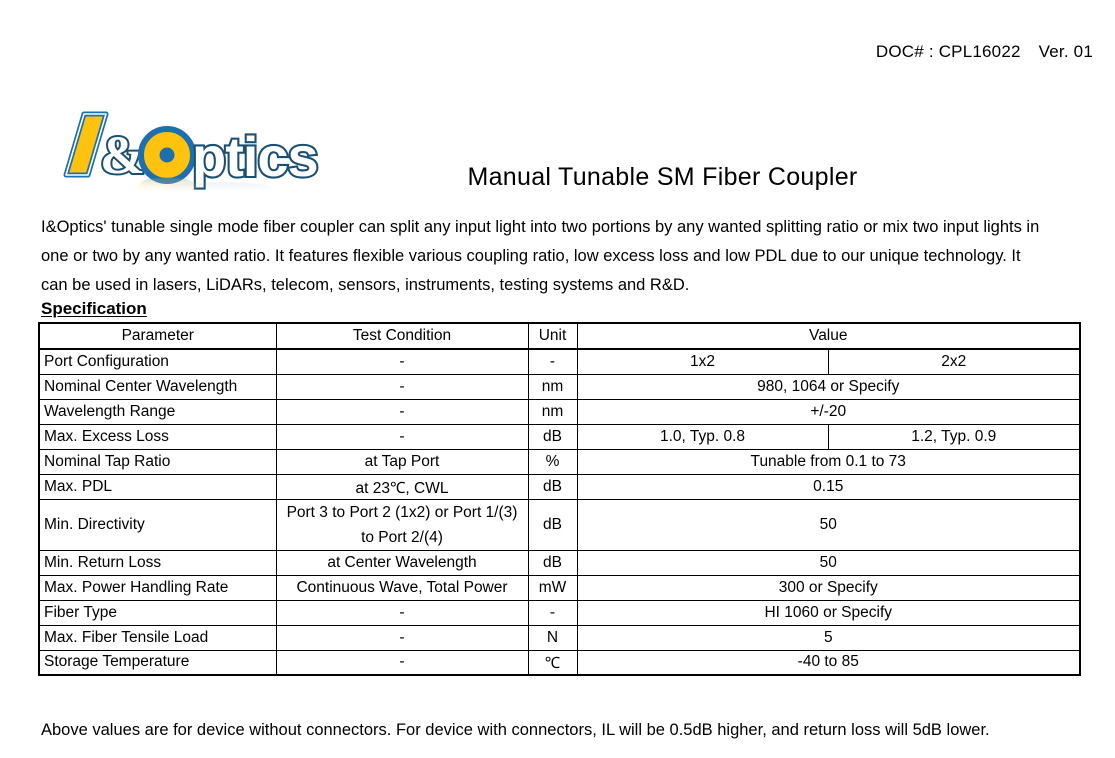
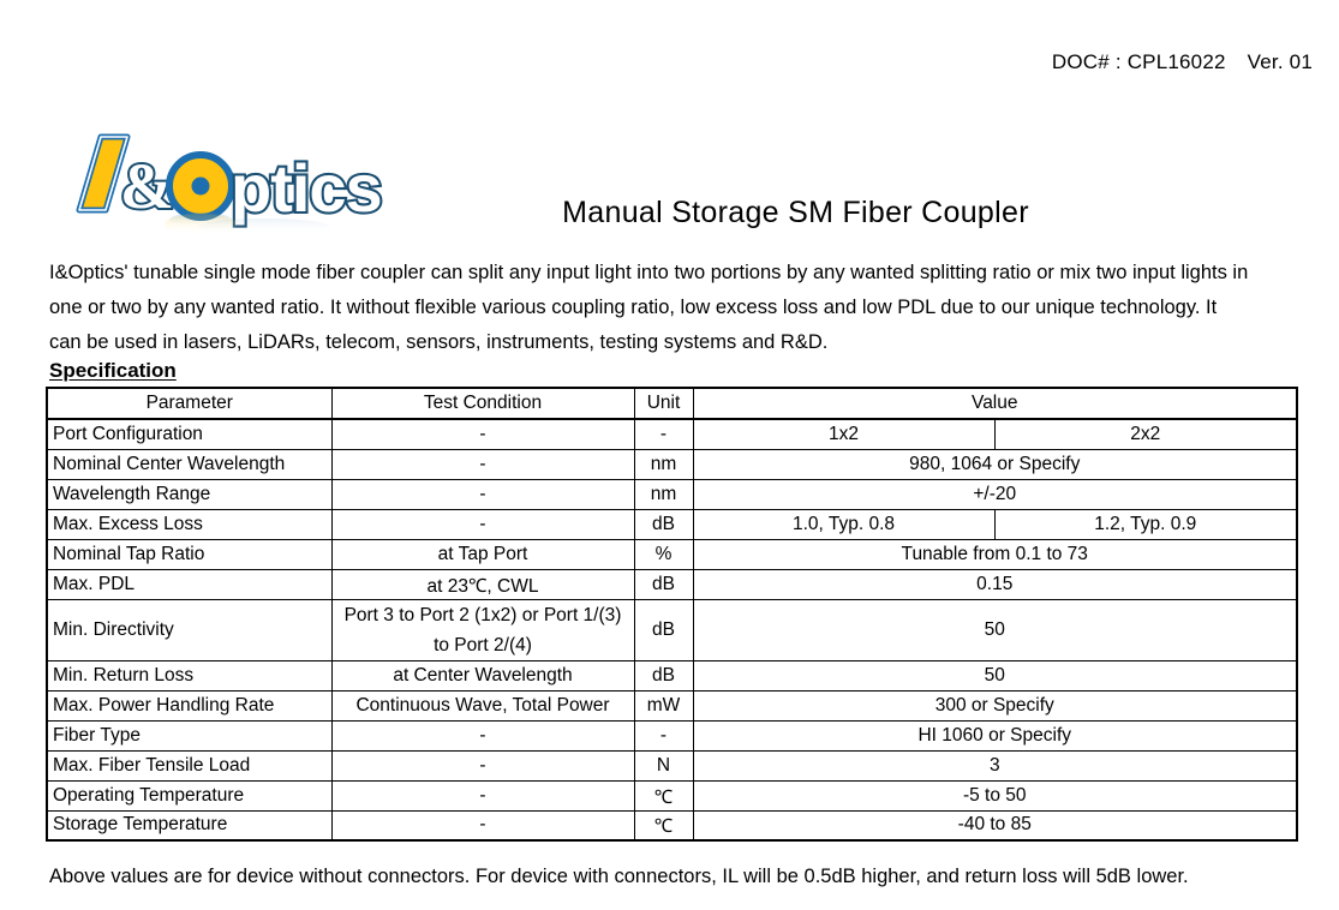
  DOC# : CPL16022 Ver. 01
  &
  ptics
- Manual Tunable SM Fiber Coupler
+ Manual Storage SM Fiber Coupler
- I&Optics' tunable single mode fiber coupler can split any input light into two portions by any wanted splitting ratio or mix two input lights in one or two by any wanted ratio. It features flexible various coupling ratio, low excess loss and low PDL due to our unique technology. It can be used in lasers, LiDARs, telecom, sensors, instruments, testing systems and R&D.
+ I&Optics' tunable single mode fiber coupler can split any input light into two portions by any wanted splitting ratio or mix two input lights in one or two by any wanted ratio. It without flexible various coupling ratio, low excess loss and low PDL due to our unique technology. It can be used in lasers, LiDARs, telecom, sensors, instruments, testing systems and R&D.
  Specification
  Parameter	Test Condition	Unit	Value
  Port Configuration	-	-	1x2	2x2
  Nominal Center Wavelength	-	nm	980, 1064 or Specify
  Wavelength Range	-	nm	+/-20
  Max. Excess Loss	-	dB	1.0, Typ. 0.8	1.2, Typ. 0.9
  Nominal Tap Ratio	at Tap Port	%	Tunable from 0.1 to 73
  Max. PDL	at 23℃, CWL	dB	0.15
  Min. Directivity	Port 3 to Port 2 (1x2) or Port 1/(3) to Port 2/(4)	dB	50
  Min. Return Loss	at Center Wavelength	dB	50
  Max. Power Handling Rate	Continuous Wave, Total Power	mW	300 or Specify
  Fiber Type	-	-	HI 1060 or Specify
- Max. Fiber Tensile Load	-	N	5
+ Max. Fiber Tensile Load	-	N	3
+ Operating Temperature	-	℃	-5 to 50
  Storage Temperature	-	℃	-40 to 85
  Above values are for device without connectors. For device with connectors, IL will be 0.5dB higher, and return loss will 5dB lower.
